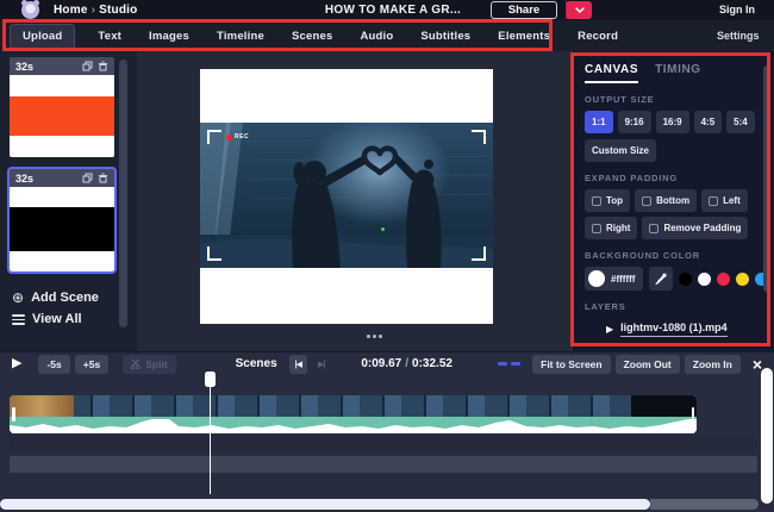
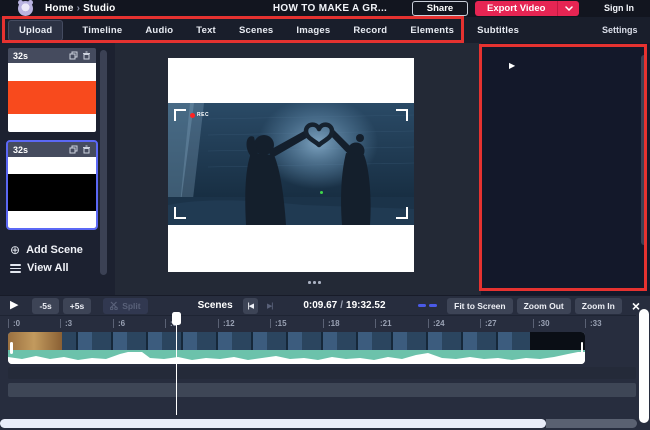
  Home › Studio
  HOW TO MAKE A GR...
  Share
+ Export Video
  Sign In
  Settings
  Upload
- Text
+ Timeline
- Images
+ Audio
- Timeline
+ Text
  Scenes
- Audio
+ Images
- Subtitles
+ Record
  Elements
- Record
+ Subtitles
  32s
  32s
  ⊕
  Add Scene
  View All
- CANVAS
- TIMING
- OUTPUT SIZE
- 1:1
- 9:16
- 16:9
- 4:5
- 5:4
- Custom Size
- EXPAND PADDING
- Top
- Bottom
- Left
- Right
- Remove Padding
- BACKGROUND COLOR
- #ffffff
- LAYERS
  ▶
- lightmv-1080 (1).mp4
  ▶
  -5s
  +5s
  Split
  Scenes
- 0:09.67 / 0:32.52
+ 0:09.67 / 19:32.52
  Fit to Screen
  Zoom Out
  Zoom In
  ×
+ :0
+ :3
+ :6
+ :12
+ :15
+ :18
+ :21
+ :24
+ :27
+ :30
+ :33
